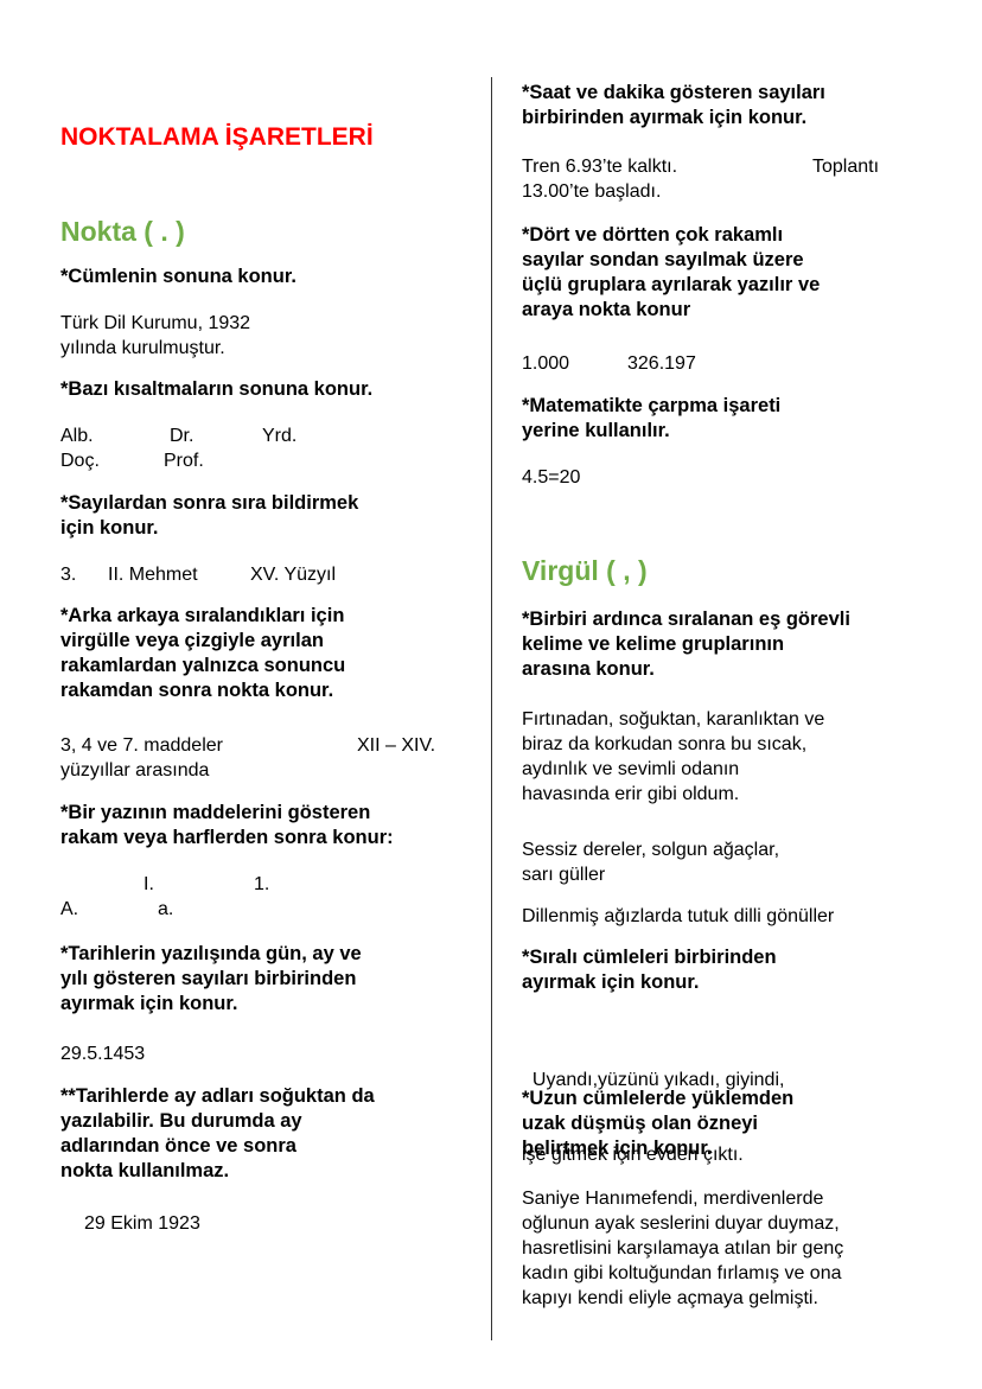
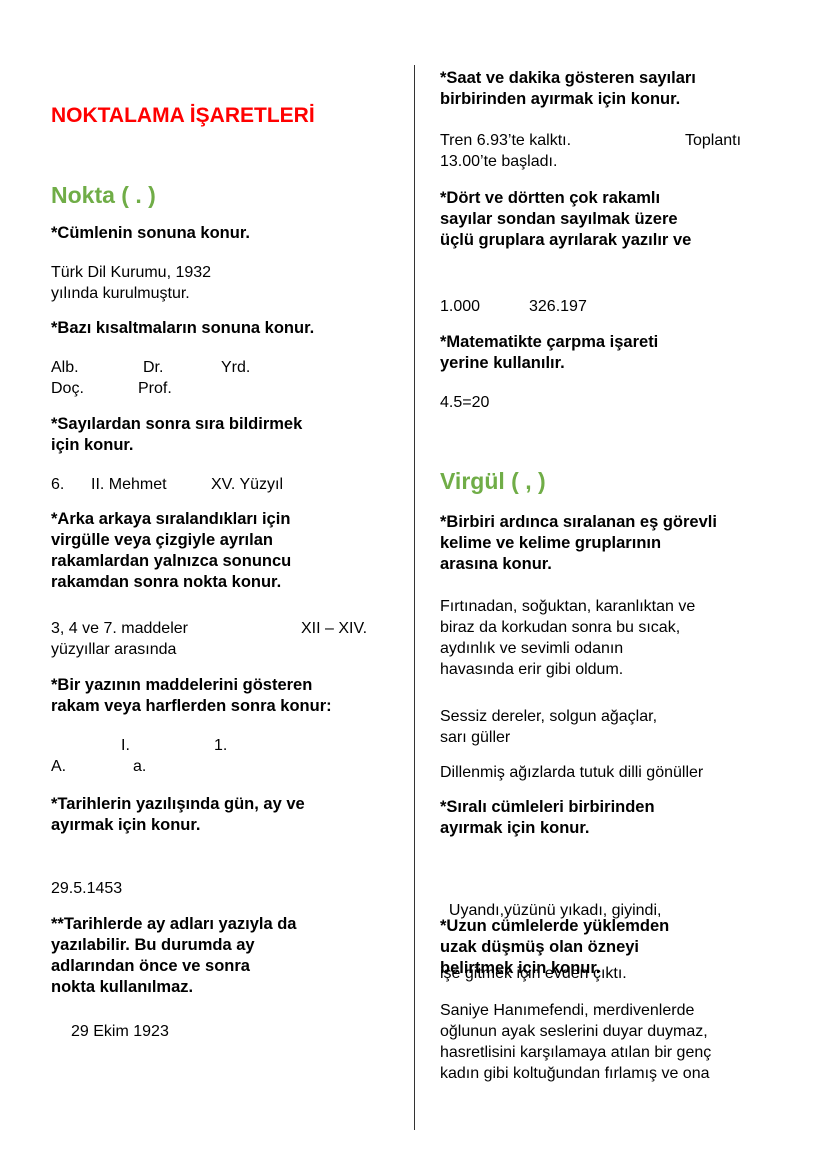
  NOKTALAMA İŞARETLERİ
  Nokta ( . )
  *Cümlenin sonuna konur.
  Türk Dil Kurumu, 1932
  yılında kurulmuştur.
  *Bazı kısaltmaların sonuna konur.
  Alb.
  Dr.
  Yrd.
  Doç.
  Prof.
  *Sayılardan sonra sıra bildirmek
  için konur.
- 3.
+ 6.
  II. Mehmet
  XV. Yüzyıl
  *Arka arkaya sıralandıkları için
  virgülle veya çizgiyle ayrılan
  rakamlardan yalnızca sonuncu
  rakamdan sonra nokta konur.
  3, 4 ve 7. maddeler
  XII – XIV.
  yüzyıllar arasında
  *Bir yazının maddelerini gösteren
  rakam veya harflerden sonra konur:
  I.
  1.
  A.
  a.
  *Tarihlerin yazılışında gün, ay ve
- yılı gösteren sayıları birbirinden
  ayırmak için konur.
  29.5.1453
- **Tarihlerde ay adları soğuktan da
+ **Tarihlerde ay adları yazıyla da
  yazılabilir. Bu durumda ay
  adlarından önce ve sonra
  nokta kullanılmaz.
  29 Ekim 1923
  *Saat ve dakika gösteren sayıları
  birbirinden ayırmak için konur.
  Tren 6.93’te kalktı.
  Toplantı
  13.00’te başladı.
  *Dört ve dörtten çok rakamlı
  sayılar sondan sayılmak üzere
  üçlü gruplara ayrılarak yazılır ve
- araya nokta konur
  1.000
  326.197
  *Matematikte çarpma işareti
  yerine kullanılır.
  4.5=20
  Virgül ( , )
  *Birbiri ardınca sıralanan eş görevli
  kelime ve kelime gruplarının
  arasına konur.
  Fırtınadan, soğuktan, karanlıktan ve
  biraz da korkudan sonra bu sıcak,
  aydınlık ve sevimli odanın
  havasında erir gibi oldum.
  Sessiz dereler, solgun ağaçlar,
  sarı güller
  Dillenmiş ağızlarda tutuk dilli gönüller
  *Sıralı cümleleri birbirinden
  ayırmak için konur.
  Uyandı,yüzünü yıkadı, giyindi,
  işe gitmek için evden çıktı.
  *Uzun cümlelerde yüklemden
  uzak düşmüş olan özneyi
  belirtmek için konur.
  Saniye Hanımefendi, merdivenlerde
  oğlunun ayak seslerini duyar duymaz,
  hasretlisini karşılamaya atılan bir genç
  kadın gibi koltuğundan fırlamış ve ona
- kapıyı kendi eliyle açmaya gelmişti.
